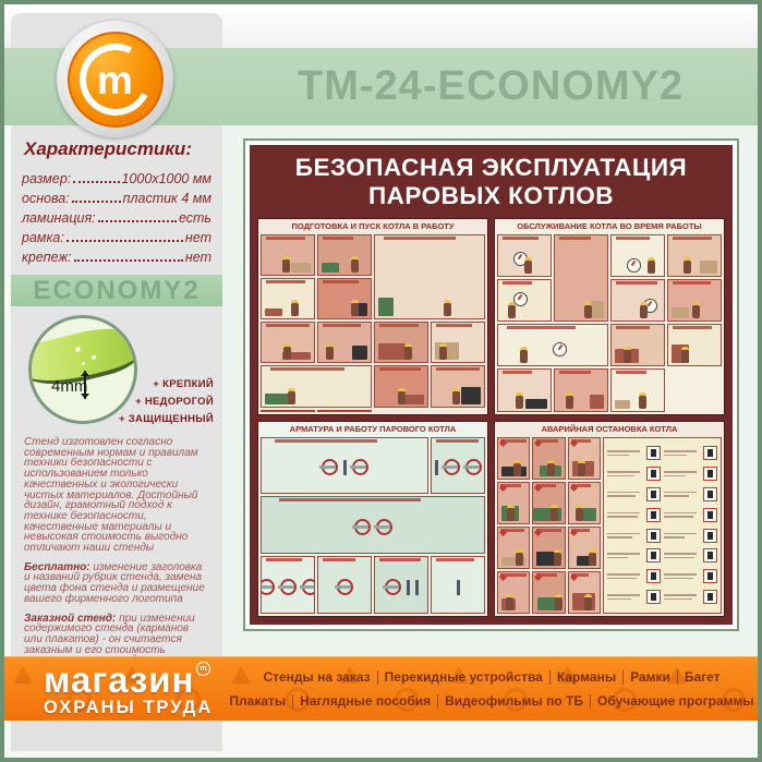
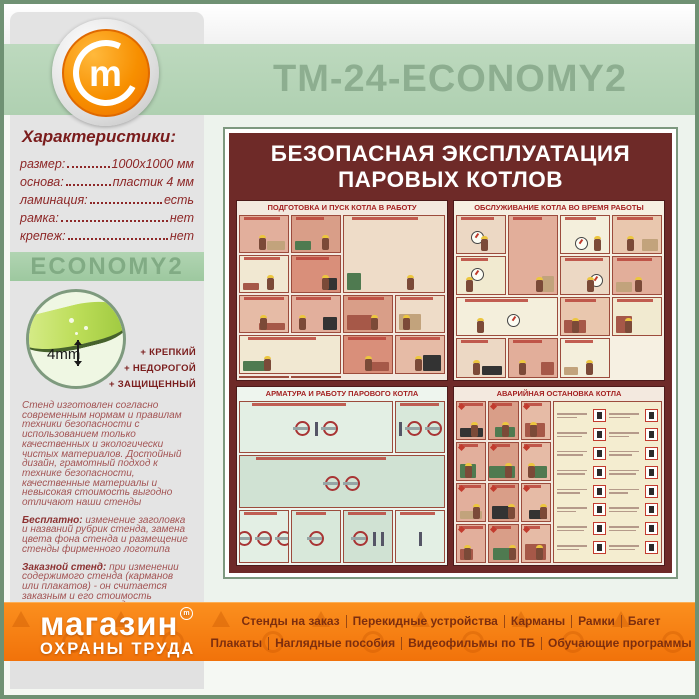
  ТМ-24-ECONOMY2
  m
  Характеристики:
  размер:
  1000х1000 мм
  основа:
  пластик 4 мм
  ламинация:
  есть
  рамка:
  нет
  крепеж:
  нет
  ECONOMY2
  4mm
  + КРЕПКИЙ
  + НЕДОРОГОЙ
  + ЗАЩИЩЕННЫЙ
  Стенд изготовлен согласно современным нормам и правилам техники безопасности с использованием только качественных и экологически чистых материалов. Достойный дизайн, грамотный подход к технике безопасности, качественные материалы и невысокая стоимость выгодно отличают наши стенды
- Бесплатно: изменение заголовка и названий рубрик стенда, замена цвета фона стенда и размещение вашего фирменного логотипа
+ Бесплатно: изменение заголовка и названий рубрик стенда, замена цвета фона стенда и размещение стенды фирменного логотипа
  Заказной стенд: при изменении содержимого стенда (карманов или плакатов) - он считается заказным и его стоимость
  БЕЗОПАСНАЯ ЭКСПЛУАТАЦИЯ
  ПАРОВЫХ КОТЛОВ
  ПОДГОТОВКА И ПУСК КОТЛА В РАБОТУ
  ОБСЛУЖИВАНИЕ КОТЛА ВО ВРЕМЯ РАБОТЫ
  АРМАТУРА И РАБОТУ ПАРОВОГО КОТЛА
  АВАРИЙНАЯ ОСТАНОВКА КОТЛА
  магазин
  ОХРАНЫ ТРУДА
  Стенды на заказ
  Перекидные устройства
  Карманы
  Рамки
  Багет
  Плакаты
  Наглядные пособия
  Видеофильмы по ТБ
  Обучающие программы
